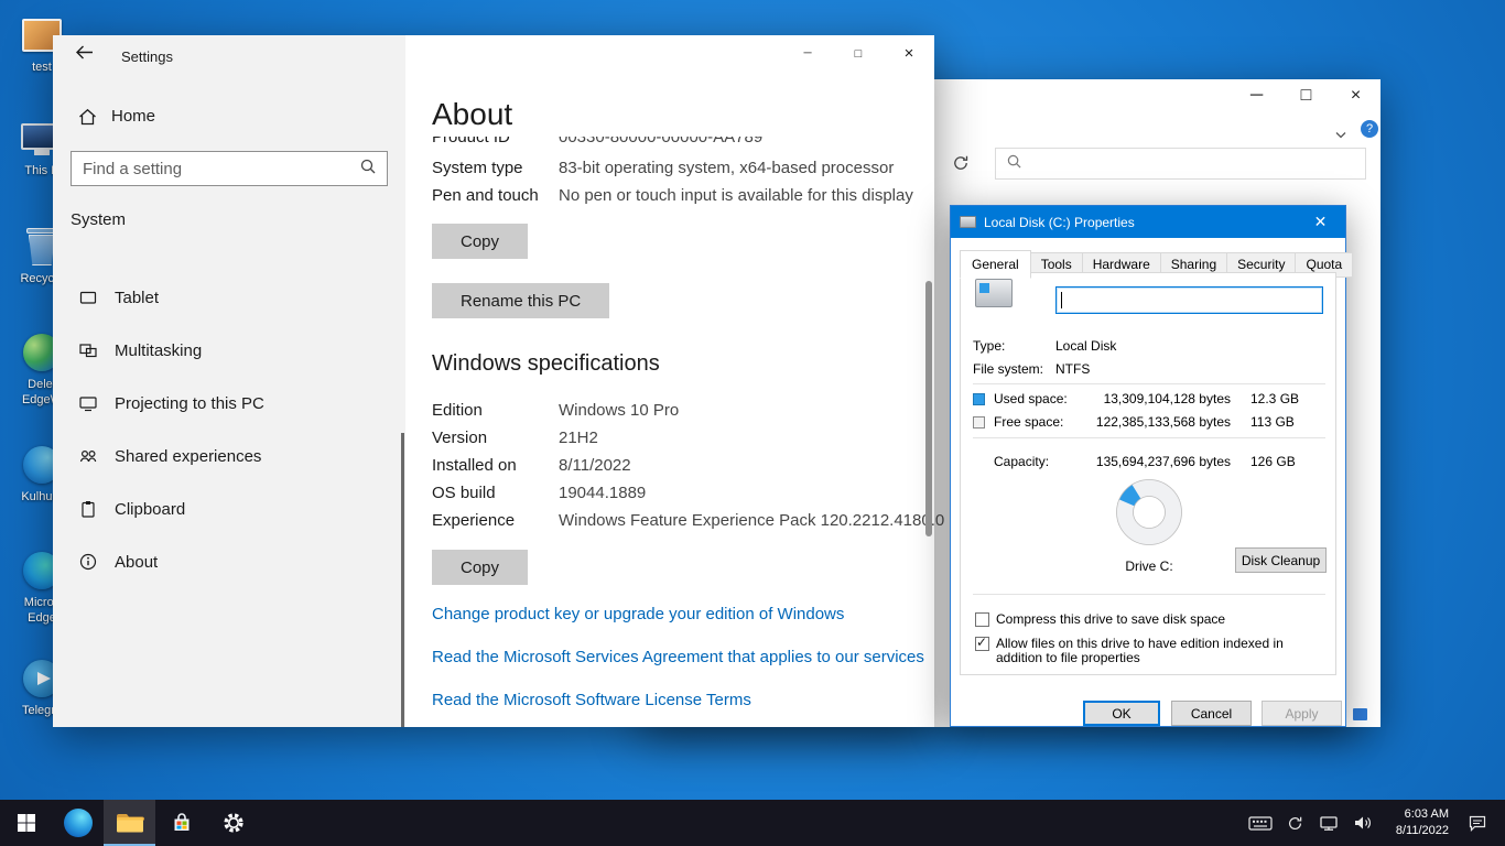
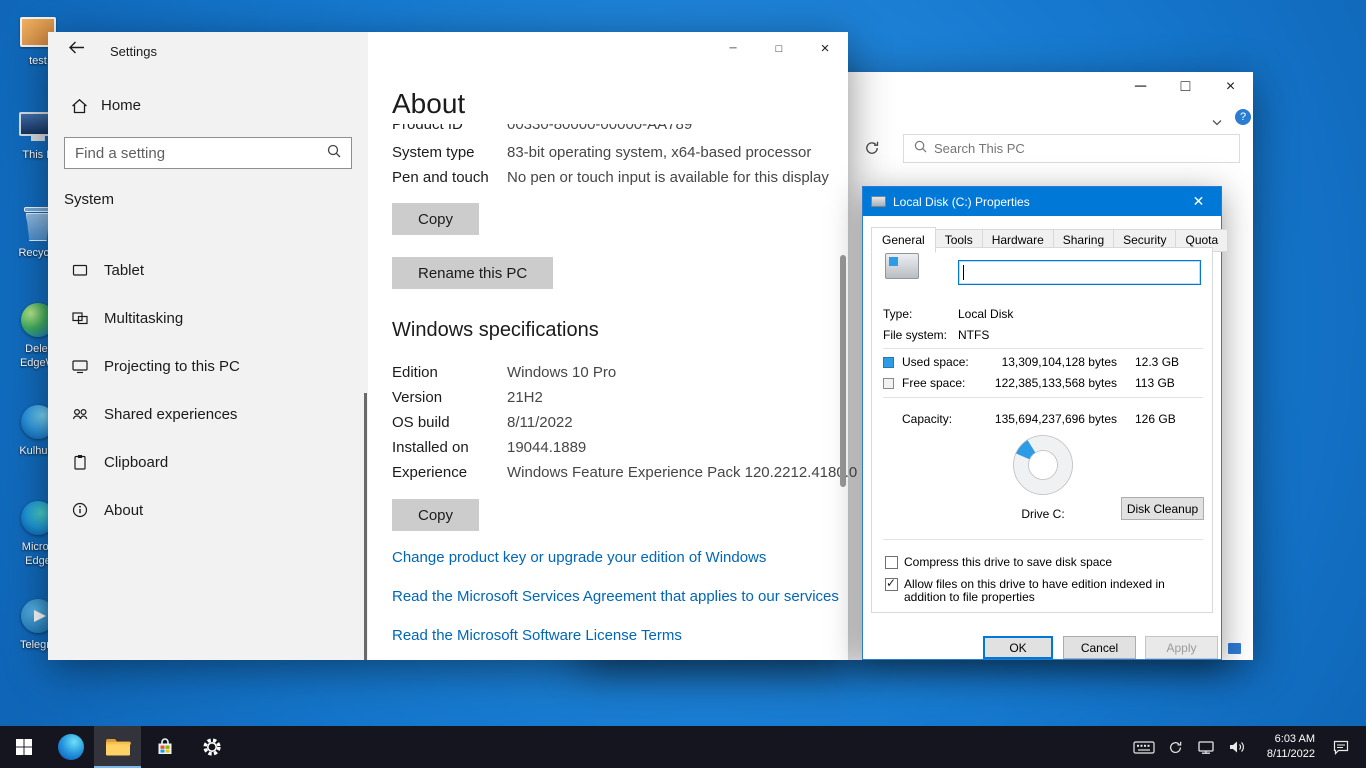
  test
  This
  Recyc
  Dele
  Edge
  Kulhu
  Micro
  Edg
  Teleg
  ─
  □
  ×
  ?
+ Search This PC
  Settings
  Home
  Find a setting
  System
  Tablet
  Multitasking
  Projecting to this PC
  Shared experiences
  Clipboard
  About
  About
  Product ID
  00330-80000-00000-AA789
  System type
  83-bit operating system, x64-based processor
  Pen and touch
  No pen or touch input is available for this display
  Copy
  Rename this PC
  Windows specifications
  Edition
  Windows 10 Pro
  Version
  21H2
- Installed on
+ OS build
  8/11/2022
- OS build
+ Installed on
  19044.1889
  Experience
  Windows Feature Experience Pack 120.2212.418.0
  Copy
  Change product key or upgrade your edition of Windows
  Read the Microsoft Services Agreement that applies to our services
  Read the Microsoft Software License Terms
  ─
  □
  ×
  Local Disk (C:) Properties
  ✕
  General
  Tools
  Hardware
  Sharing
  Security
  Quota
  Type:
  Local Disk
  File system:
  NTFS
  Used space:
  13,309,104,128 bytes
  12.3 GB
  Free space:
  122,385,133,568 bytes
  113 GB
  Capacity:
  135,694,237,696 bytes
  126 GB
  Drive C:
  Disk Cleanup
  Compress this drive to save disk space
  ✓
  Allow files on this drive to have edition indexed in addition to file properties
  OK
  Cancel
  Apply
  6:03 AM
  8/11/2022
